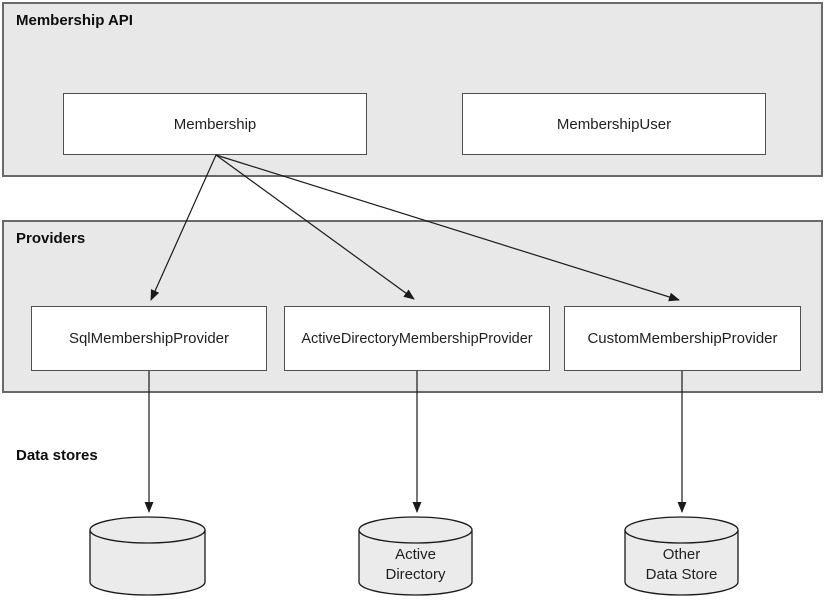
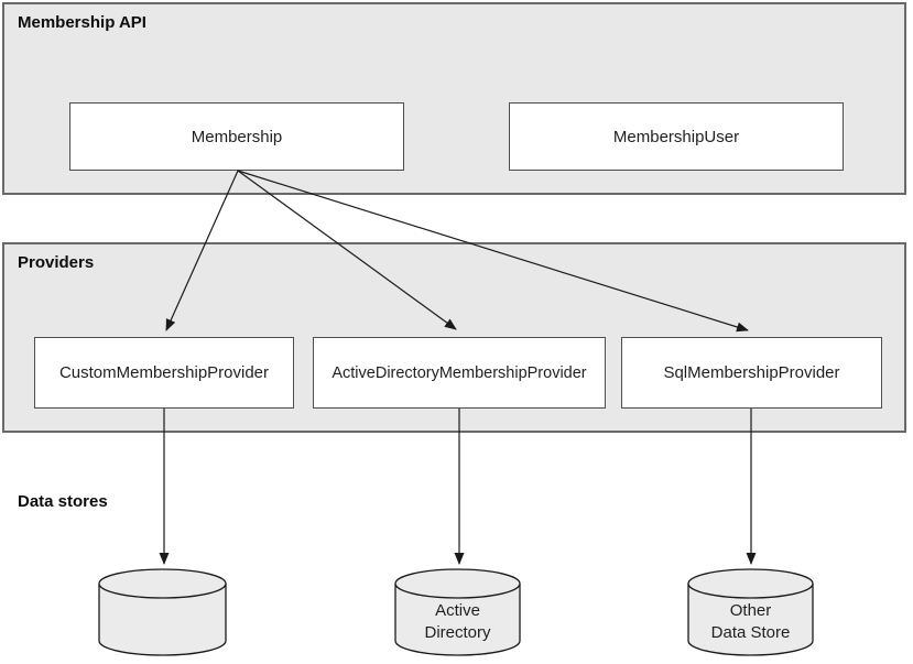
  Membership API
  Membership
  MembershipUser
  Providers
- SqlMembershipProvider
+ CustomMembershipProvider
  ActiveDirectoryMembershipProvider
- CustomMembershipProvider
+ SqlMembershipProvider
  Data stores
  Active
  Directory
  Other
  Data Store
